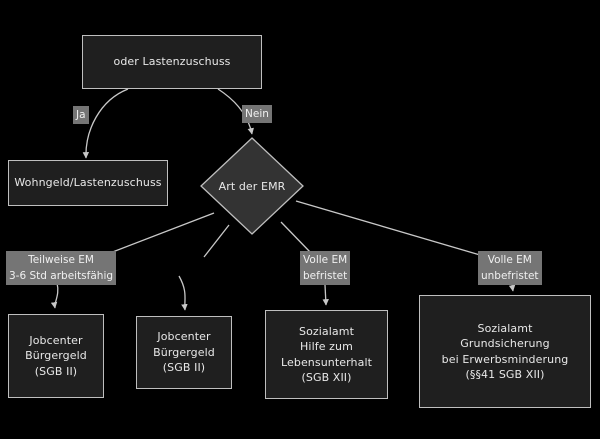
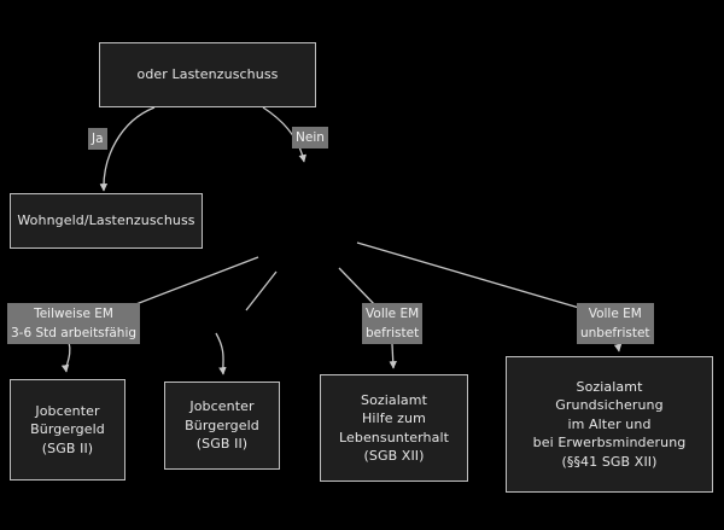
  oder Lastenzuschuss
  Wohngeld/Lastenzuschuss
- Art der EMR
  Jobcenter
  Bürgergeld
  (SGB II)
  Jobcenter
  Bürgergeld
  (SGB II)
  Sozialamt
  Hilfe zum
  Lebensunterhalt
  (SGB XII)
  Sozialamt
  Grundsicherung
+ im Alter und
  bei Erwerbsminderung
  (§§41 SGB XII)
  Ja
  Nein
  Teilweise EM
  3-6 Std arbeitsfähig
  Volle EM
  befristet
  Volle EM
  unbefristet
